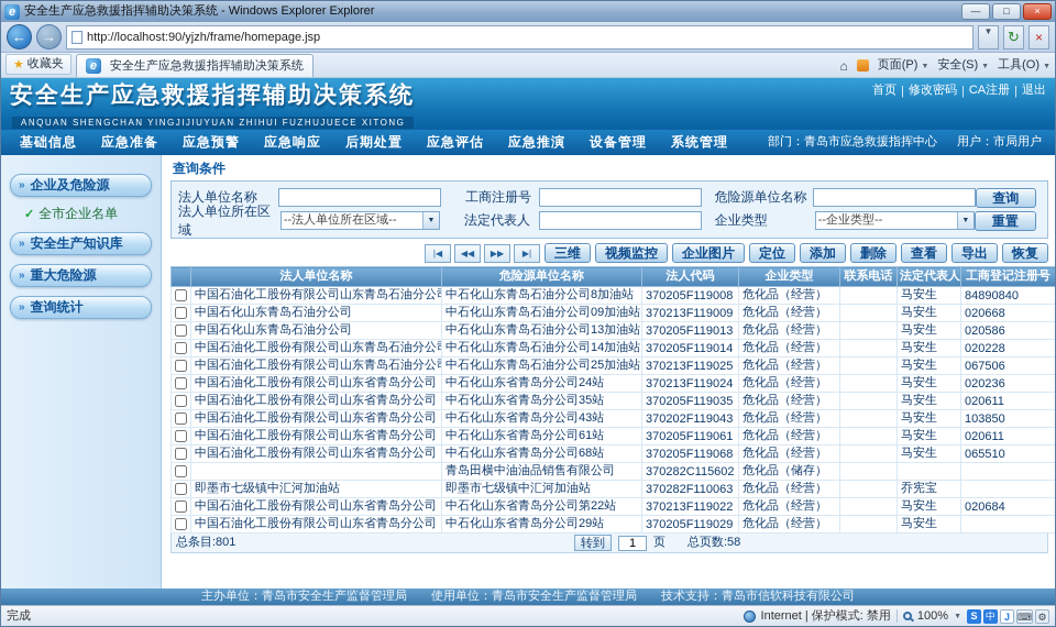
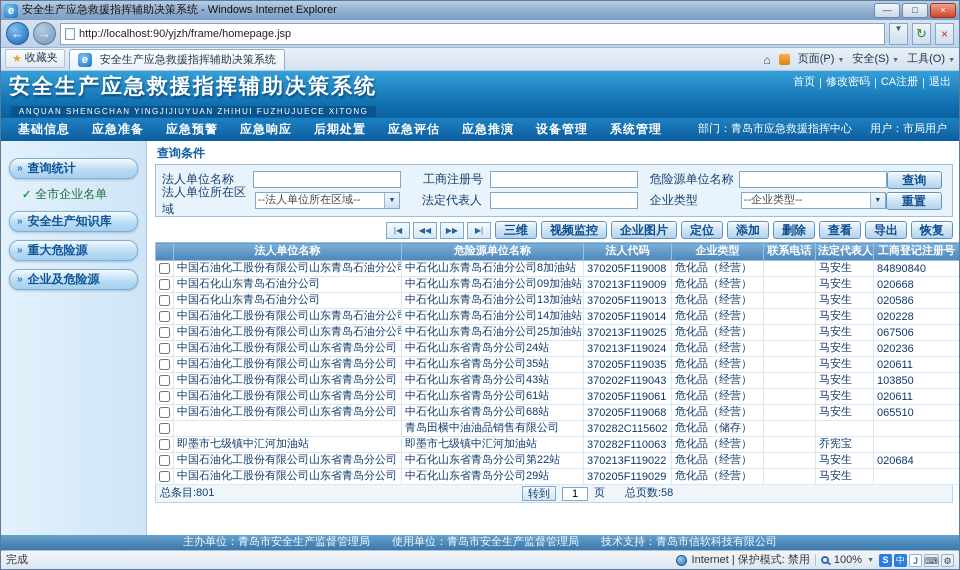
  e
- 安全生产应急救援指挥辅助决策系统 - Windows Explorer Explorer
+ 安全生产应急救援指挥辅助决策系统 - Windows Internet Explorer
  —
  □
  ×
  ←
  →
  http://localhost:90/yjzh/frame/homepage.jsp
  ▼
  ↻
  ×
  ★
  收藏夹
  e
  安全生产应急救援指挥辅助决策系统
  ⌂
  页面(P)
  安全(S)
  工具(O)
  安全生产应急救援指挥辅助决策系统
  ANQUAN SHENGCHAN YINGJIJIUYUAN ZHIHUI FUZHUJUECE XITONG
  首页
  |
  修改密码
  |
  CA注册
  |
  退出
  基础信息
  应急准备
  应急预警
  应急响应
  后期处置
  应急评估
  应急推演
  设备管理
  系统管理
  部门：青岛市应急救援指挥中心
  用户：市局用户
  »
- 企业及危险源
+ 查询统计
  ✓
  全市企业名单
  »
  安全生产知识库
  »
  重大危险源
  »
- 查询统计
+ 企业及危险源
  查询条件
  法人单位名称
  工商注册号
  危险源单位名称
  查询
  法人单位所在区域
  --法人单位所在区域--
  法定代表人
  企业类型
  --企业类型--
  重置
  |◀
  ◀◀
  ▶▶
  ▶|
  三维
  视频监控
  企业图片
  定位
  添加
  删除
  查看
  导出
  恢复
  	法人单位名称	危险源单位名称	法人代码	企业类型	联系电话	法定代表人	工商登记注册号
  	中国石油化工股份有限公司山东青岛石油分公	中石化山东青岛石油分公司8加油站	370205F119008	危化品（经营）		马安生	84890840
  	中国石化山东青岛石油分公司	中石化山东青岛石油分公司09加油站	370213F119009	危化品（经营）		马安生	020668
  	中国石化山东青岛石油分公司	中石化山东青岛石油分公司13加油站	370205F119013	危化品（经营）		马安生	020586
  	中国石油化工股份有限公司山东青岛石油分公	中石化山东青岛石油分公司14加油站	370205F119014	危化品（经营）		马安生	020228
  	中国石油化工股份有限公司山东青岛石油分公	中石化山东青岛石油分公司25加油站	370213F119025	危化品（经营）		马安生	067506
  	中国石油化工股份有限公司山东省青岛分公司	中石化山东省青岛分公司24站	370213F119024	危化品（经营）		马安生	020236
  	中国石油化工股份有限公司山东省青岛分公司	中石化山东省青岛分公司35站	370205F119035	危化品（经营）		马安生	020611
  	中国石油化工股份有限公司山东省青岛分公司	中石化山东省青岛分公司43站	370202F119043	危化品（经营）		马安生	103850
  	中国石油化工股份有限公司山东省青岛分公司	中石化山东省青岛分公司61站	370205F119061	危化品（经营）		马安生	020611
  	中国石油化工股份有限公司山东省青岛分公司	中石化山东省青岛分公司68站	370205F119068	危化品（经营）		马安生	065510
  		青岛田横中油油品销售有限公司	370282C115602	危化品（储存）
  	即墨市七级镇中汇河加油站	即墨市七级镇中汇河加油站	370282F110063	危化品（经营）		乔宪宝
  	中国石油化工股份有限公司山东省青岛分公司	中石化山东省青岛分公司第22站	370213F119022	危化品（经营）		马安生	020684
  	中国石油化工股份有限公司山东省青岛分公司	中石化山东省青岛分公司29站	370205F119029	危化品（经营）		马安生
  总条目:801
  转到
  1
  页
  总页数:58
  主办单位：青岛市安全生产监督管理局 使用单位：青岛市安全生产监督管理局 技术支持：青岛市信软科技有限公司
  完成
  Internet | 保护模式: 禁用
  100%
  S
  中
  J
  ⌨
  ⚙
